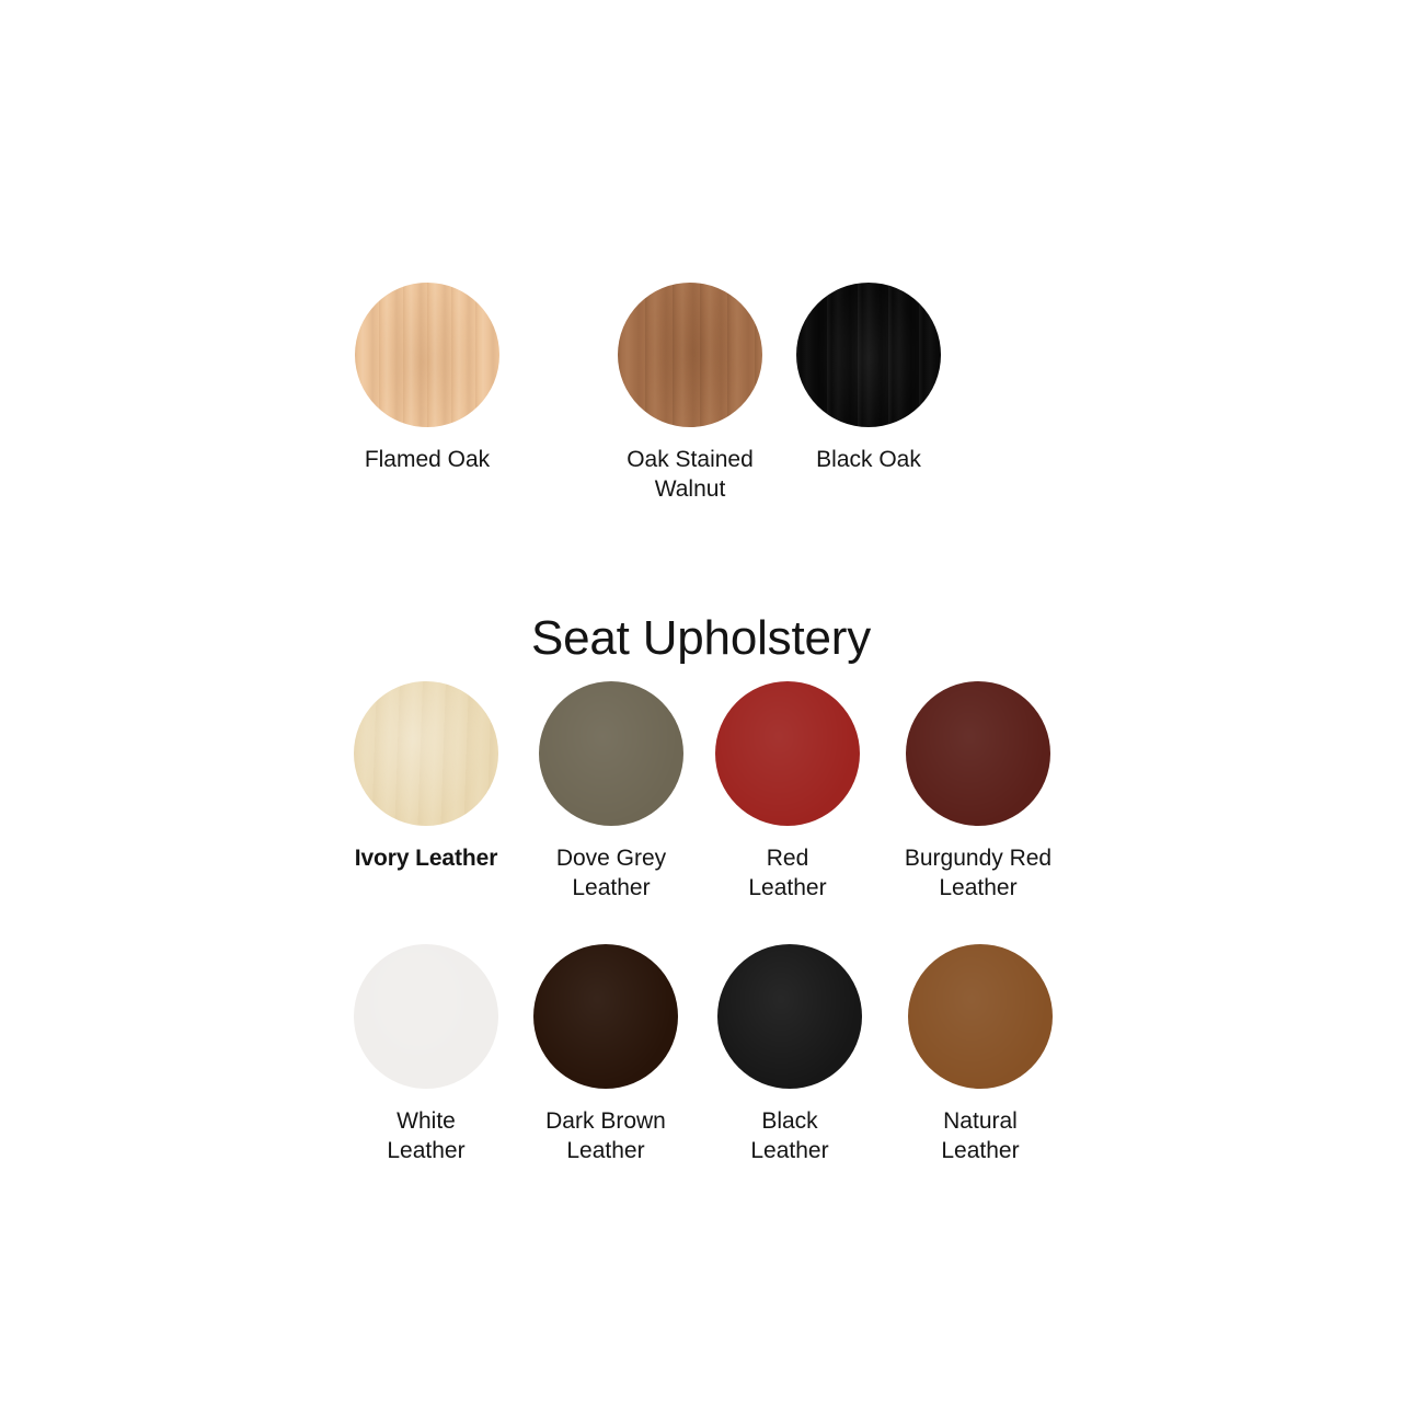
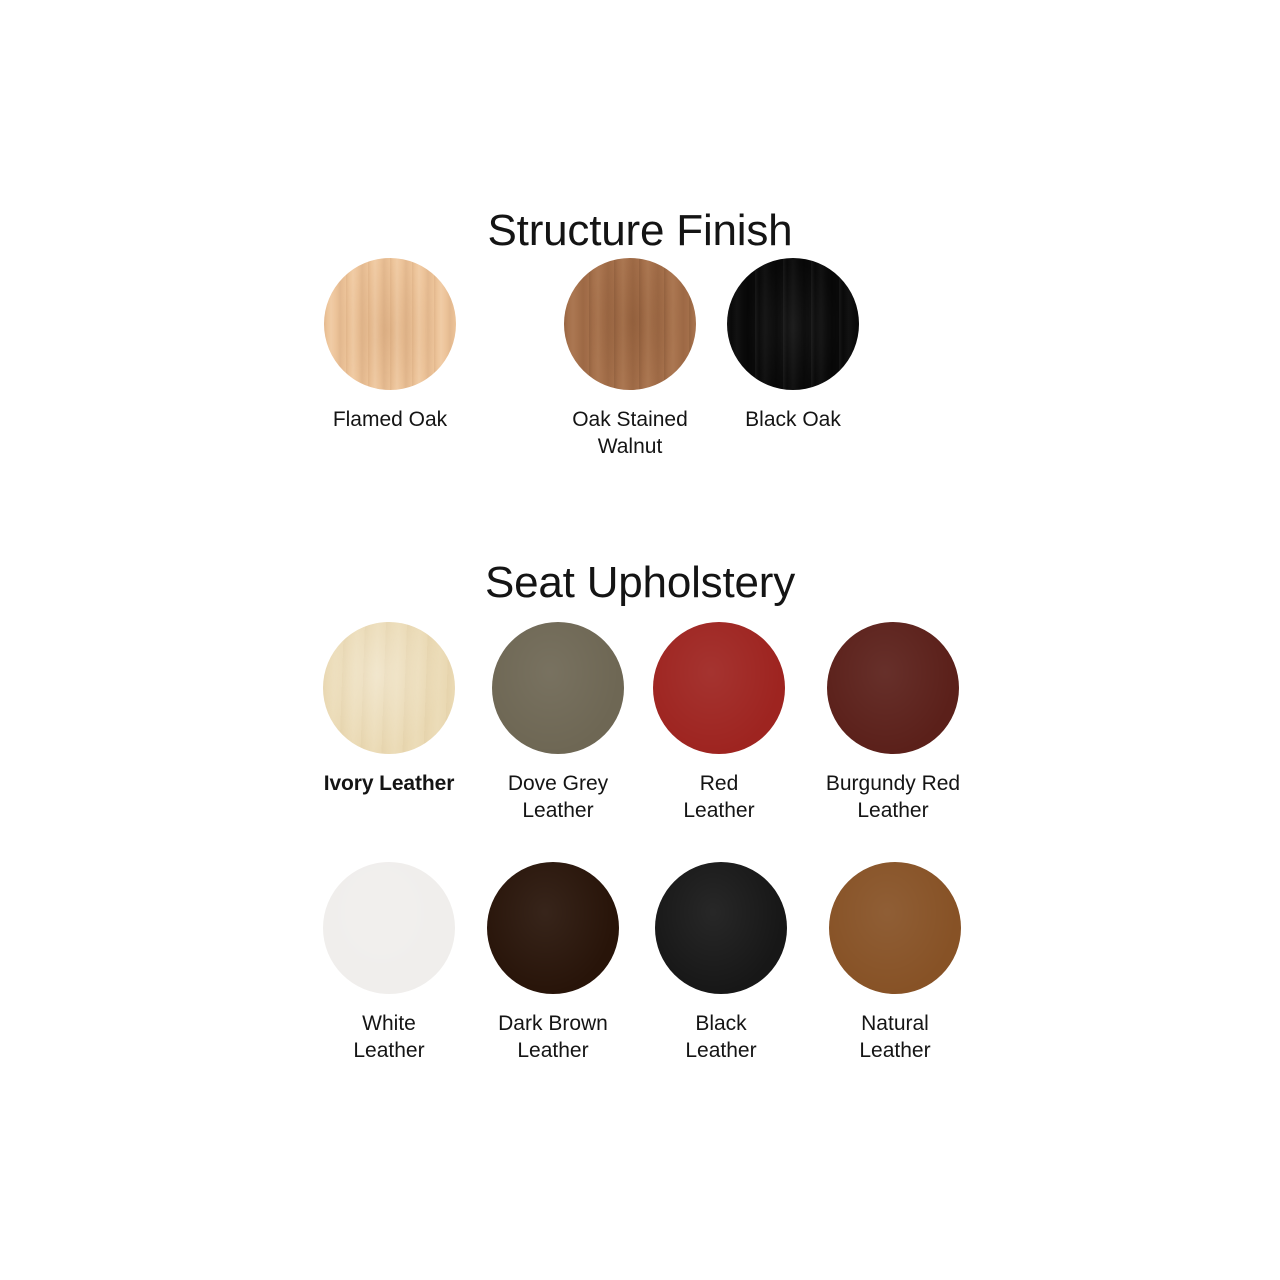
+ Structure Finish
  Flamed Oak
  Oak Stained
  Walnut
  Black Oak
  Seat Upholstery
  Ivory Leather
  Dove Grey
  Leather
  Red
  Leather
  Burgundy Red
  Leather
  White
  Leather
  Dark Brown
  Leather
  Black
  Leather
  Natural
  Leather
